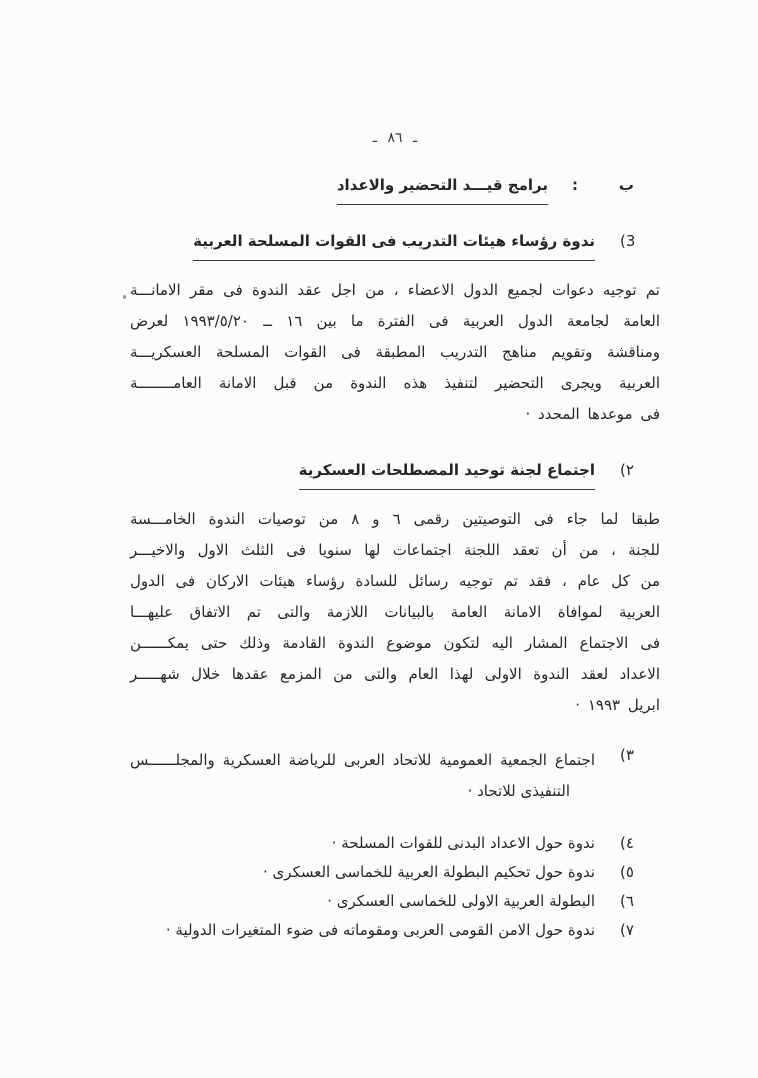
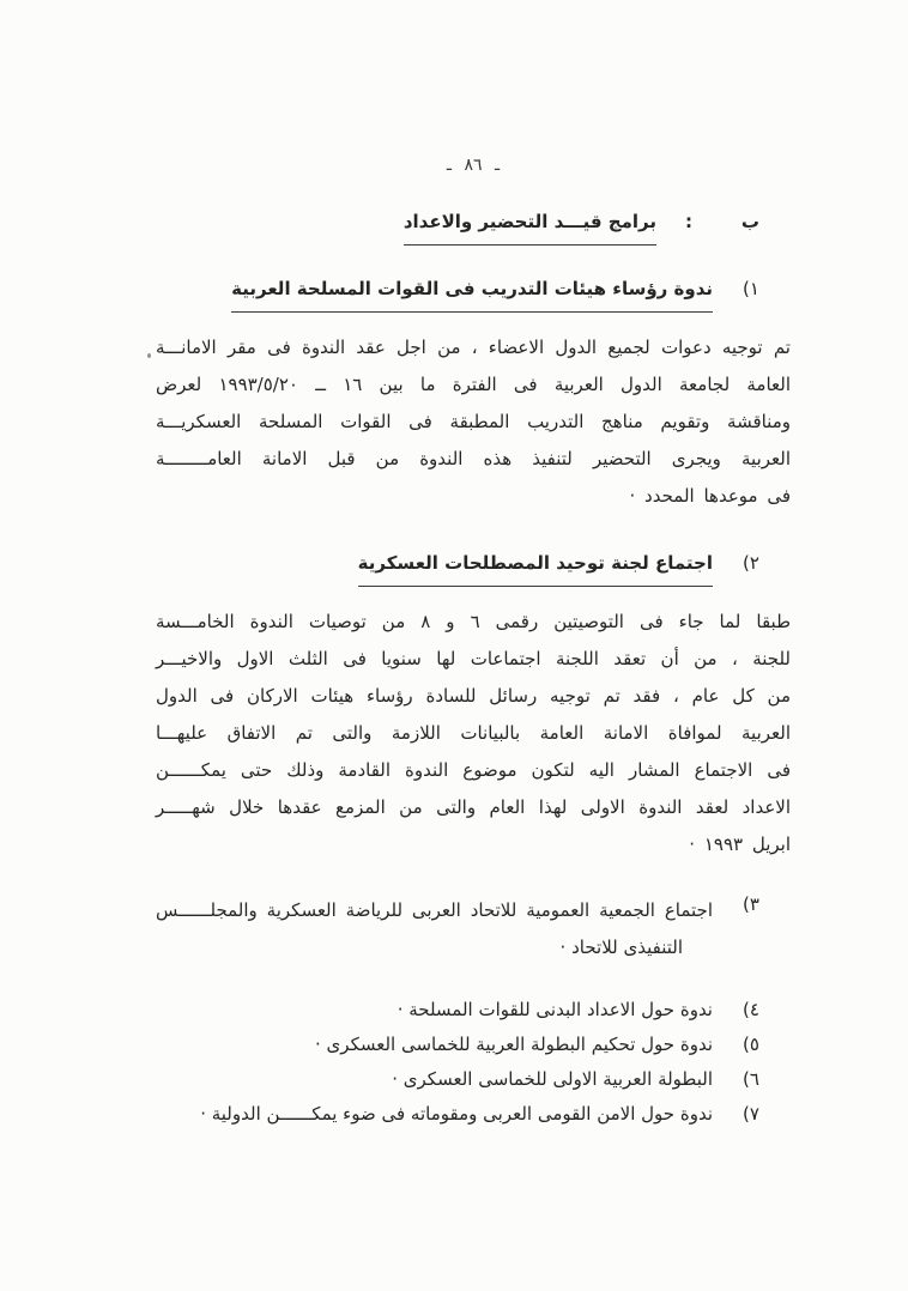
  ـ ٨٦ ـ
  ب
  :
  برامج قيـــد التحضير والاعداد
- 3)
+ ١)
  ندوة رؤساء هيئات التدريب فى القوات المسلحة العربية
  تم توجيه دعوات لجميع الدول الاعضاء ، من اجل عقد الندوة فى مقر الامانـــة
  العامة لجامعة الدول العربية فى الفترة ما بين ١٦ ــ ١٩٩٣/٥/٢٠ لعرض
  ومناقشة وتقويم مناهج التدريب المطبقة فى القوات المسلحة العسكريـــة
  العربية ويجرى التحضير لتنفيذ هذه الندوة من قبل الامانة العامــــــــة
  فى موعدها المحدد ·
  ٢)
  اجتماع لجنة توحيد المصطلحات العسكرية
  طبقا لما جاء فى التوصيتين رقمى ٦ و ٨ من توصيات الندوة الخامـــسة
  للجنة ، من أن تعقد اللجنة اجتماعات لها سنويا فى الثلث الاول والاخيـــر
  من كل عام ، فقد تم توجيه رسائل للسادة رؤساء هيئات الاركان فى الدول
  العربية لموافاة الامانة العامة بالبيانات اللازمة والتى تم الاتفاق عليهـــا
  فى الاجتماع المشار اليه لتكون موضوع الندوة القادمة وذلك حتى يمكــــــن
  الاعداد لعقد الندوة الاولى لهذا العام والتى من المزمع عقدها خلال شهـــــر
  ابريل ١٩٩٣ ·
  ٣)
  اجتماع الجمعية العمومية للاتحاد العربى للرياضة العسكرية والمجلــــــس
  التنفيذى للاتحاد ·
  ٤)
  ندوة حول الاعداد البدنى للقوات المسلحة ·
  ٥)
  ندوة حول تحكيم البطولة العربية للخماسى العسكرى ·
  ٦)
  البطولة العربية الاولى للخماسى العسكرى ·
  ٧)
- ندوة حول الامن القومى العربى ومقوماته فى ضوء المتغيرات الدولية ·
+ ندوة حول الامن القومى العربى ومقوماته فى ضوء يمكــــــن الدولية ·
